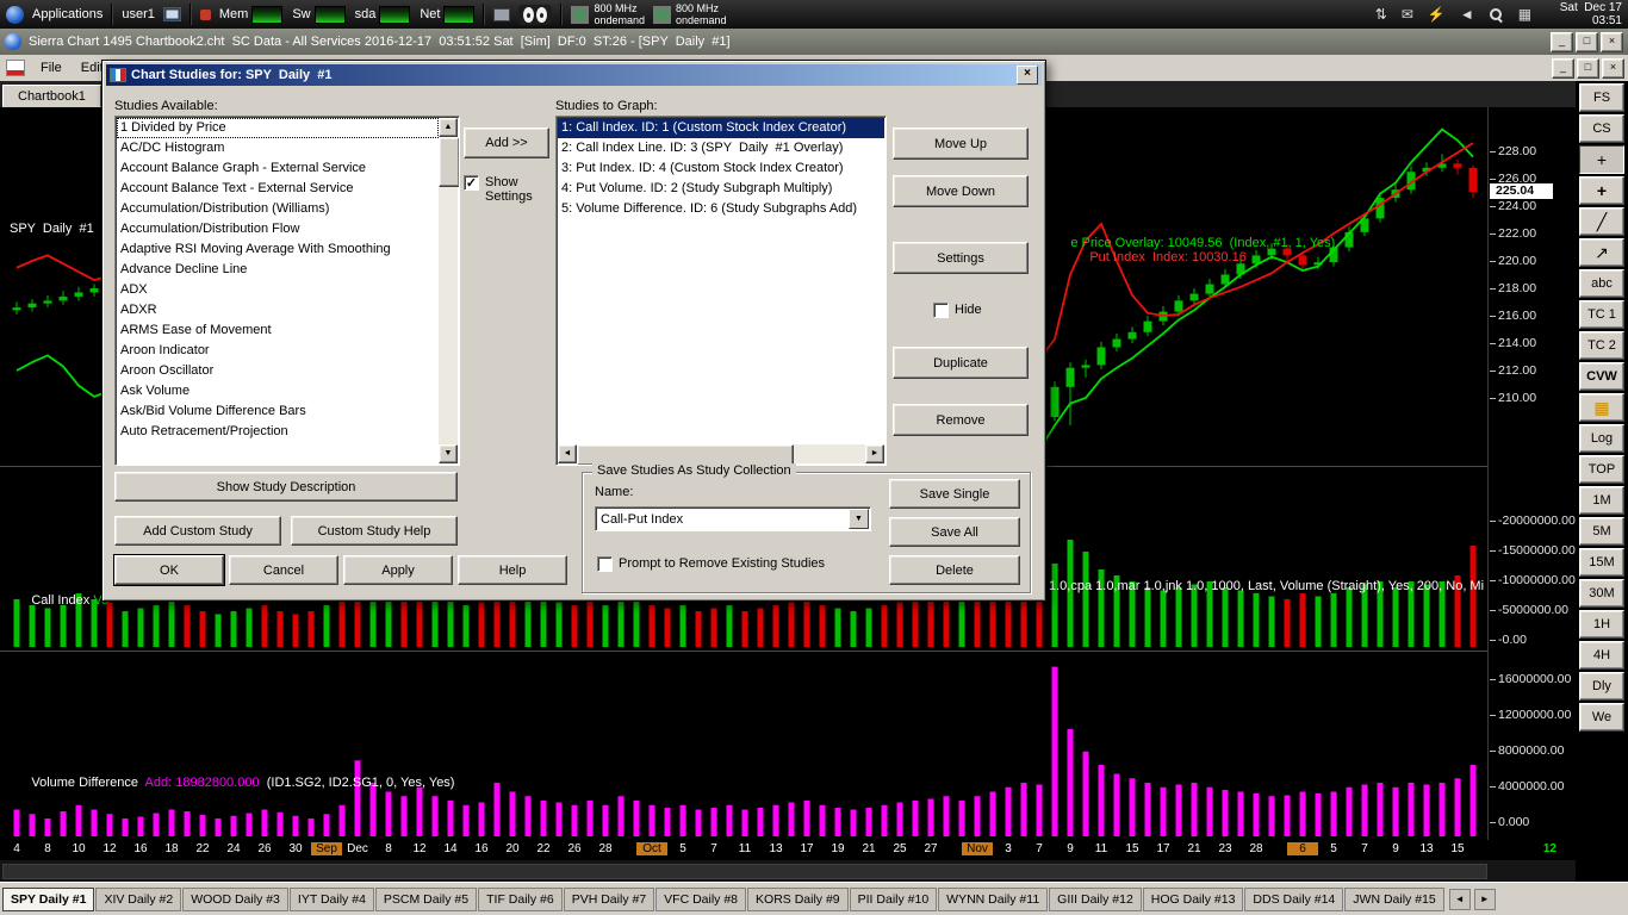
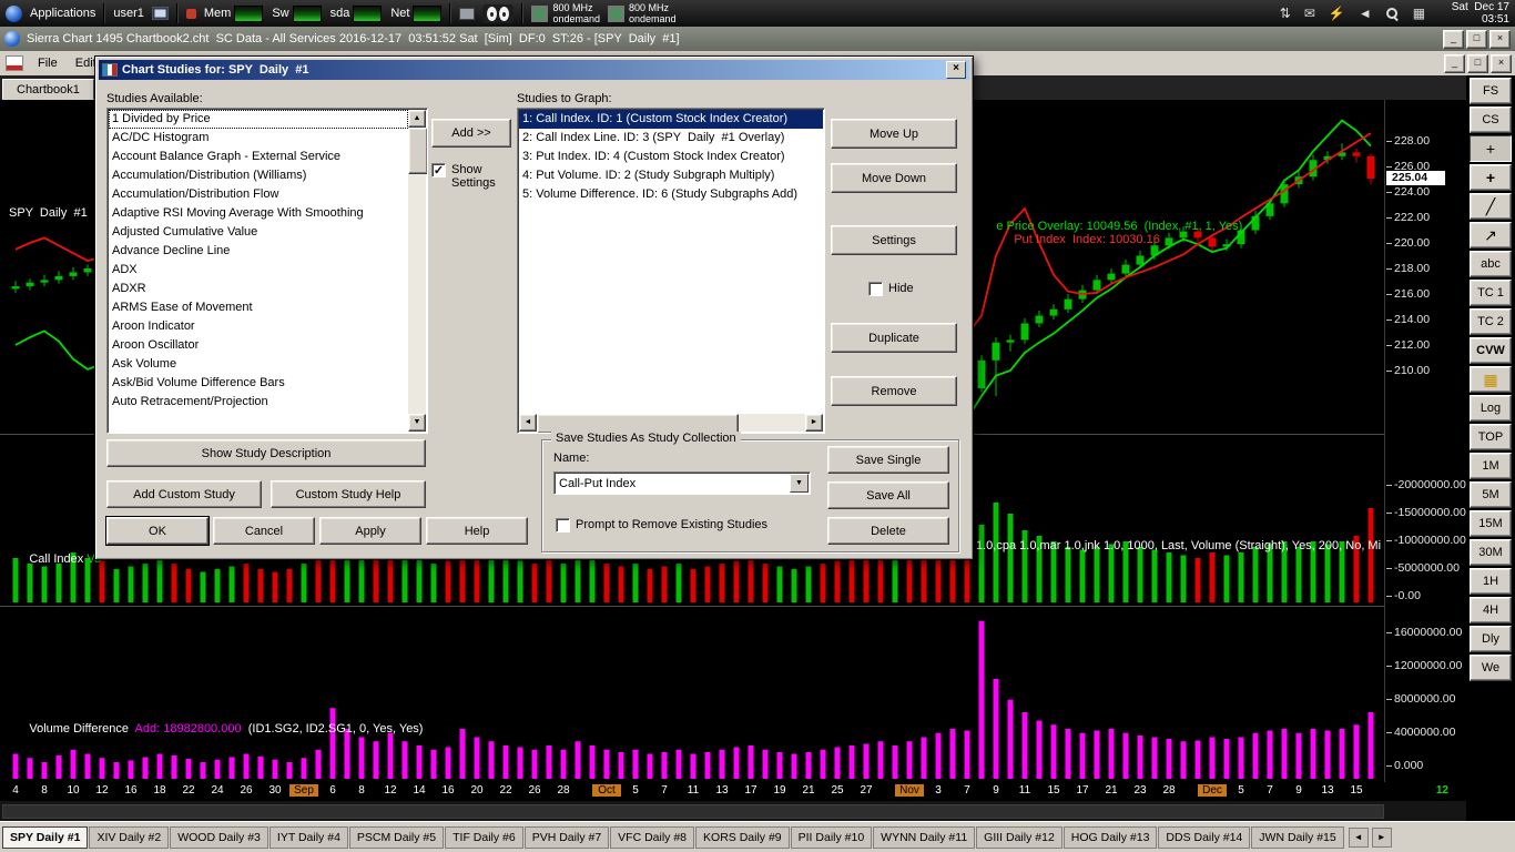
  Applications
  user1
  Mem
  Sw
  sda
  Net
  800 MHz
  ondemand
  800 MHz
  ondemand
  ⇅
  ✉
  ⚡
  ◄
  ▦
  Sat Dec 17
  03:51
  Sierra Chart 1495 Chartbook2.cht SC Data - All Services 2016-12-17 03:51:52 Sat [Sim] DF:0 ST:26 - [SPY Daily #1]
  _
  □
  ×
  File
  Edi
  _
  □
  ×
  Chartbook1
  SPY Daily #1
  e Price Overlay: 10049.56 (Index, #1, 1, Yes) Put Index Index: 10030.16
  Call Index V
  1.0,cpa 1.0,mar 1.0,jnk 1.0, 1000, Last, Volume (Straight), Yes, 200, No, Mi
  Volume Difference Add: 18982800.000 (ID1.SG2, ID2.SG1, 0, Yes, Yes)
  228.00
  226.00
  224.00
  222.00
  220.00
  218.00
  216.00
  214.00
  212.00
  210.00
  -20000000.00
  -15000000.00
  -10000000.00
  -5000000.00
  -0.00
  16000000.00
  12000000.00
  8000000.00
  4000000.00
  0.000
  225.04
  FS
  CS
  +
  +
  ╱
  ↗
  abc
  TC 1
  TC 2
  CVW
  ▦
  Log
  TOP
  1M
  5M
  15M
  30M
  1H
  4H
  Dly
  We
  4
  8
  10
  12
  16
  18
  22
  24
  26
  30
  Sep
- Dec
+ 6
  8
  12
  14
  16
  20
  22
  26
  28
  Oct
  5
  7
  11
  13
  17
  19
  21
  25
  27
  Nov
  3
  7
  9
  11
  15
  17
  21
  23
  28
- 6
+ Dec
  5
  7
  9
  13
  15
  12
  SPY Daily #1
  XIV Daily #2
  WOOD Daily #3
  IYT Daily #4
  PSCM Daily #5
  TIF Daily #6
  PVH Daily #7
  VFC Daily #8
  KORS Daily #9
  PII Daily #10
  WYNN Daily #11
  GIII Daily #12
  HOG Daily #13
  DDS Daily #14
  JWN Daily #15
  ◄
  ►
  Chart Studies for: SPY Daily #1
  ×
  Studies Available:
  1 Divided by Price
  AC/DC Histogram
  Account Balance Graph - External Service
- Account Balance Text - External Service
  Accumulation/Distribution (Williams)
  Accumulation/Distribution Flow
  Adaptive RSI Moving Average With Smoothing
+ Adjusted Cumulative Value
  Advance Decline Line
  ADX
  ADXR
  ARMS Ease of Movement
  Aroon Indicator
  Aroon Oscillator
  Ask Volume
  Ask/Bid Volume Difference Bars
  Auto Retracement/Projection
  Add >>
  ✓
  Show Settings
  Studies to Graph:
  1: Call Index. ID: 1 (Custom Stock Index Creator)
  2: Call Index Line. ID: 3 (SPY Daily #1 Overlay)
  3: Put Index. ID: 4 (Custom Stock Index Creator)
  4: Put Volume. ID: 2 (Study Subgraph Multiply)
  5: Volume Difference. ID: 6 (Study Subgraphs Add)
  Move Up
  Move Down
  Settings
  Hide
  Duplicate
  Remove
  Show Study Description
  Add Custom Study
  Custom Study Help
  Save Studies As Study Collection
  Name:
  Call-Put Index
  Prompt to Remove Existing Studies
  Save Single
  Save All
  Delete
  OK
  Cancel
  Apply
  Help
